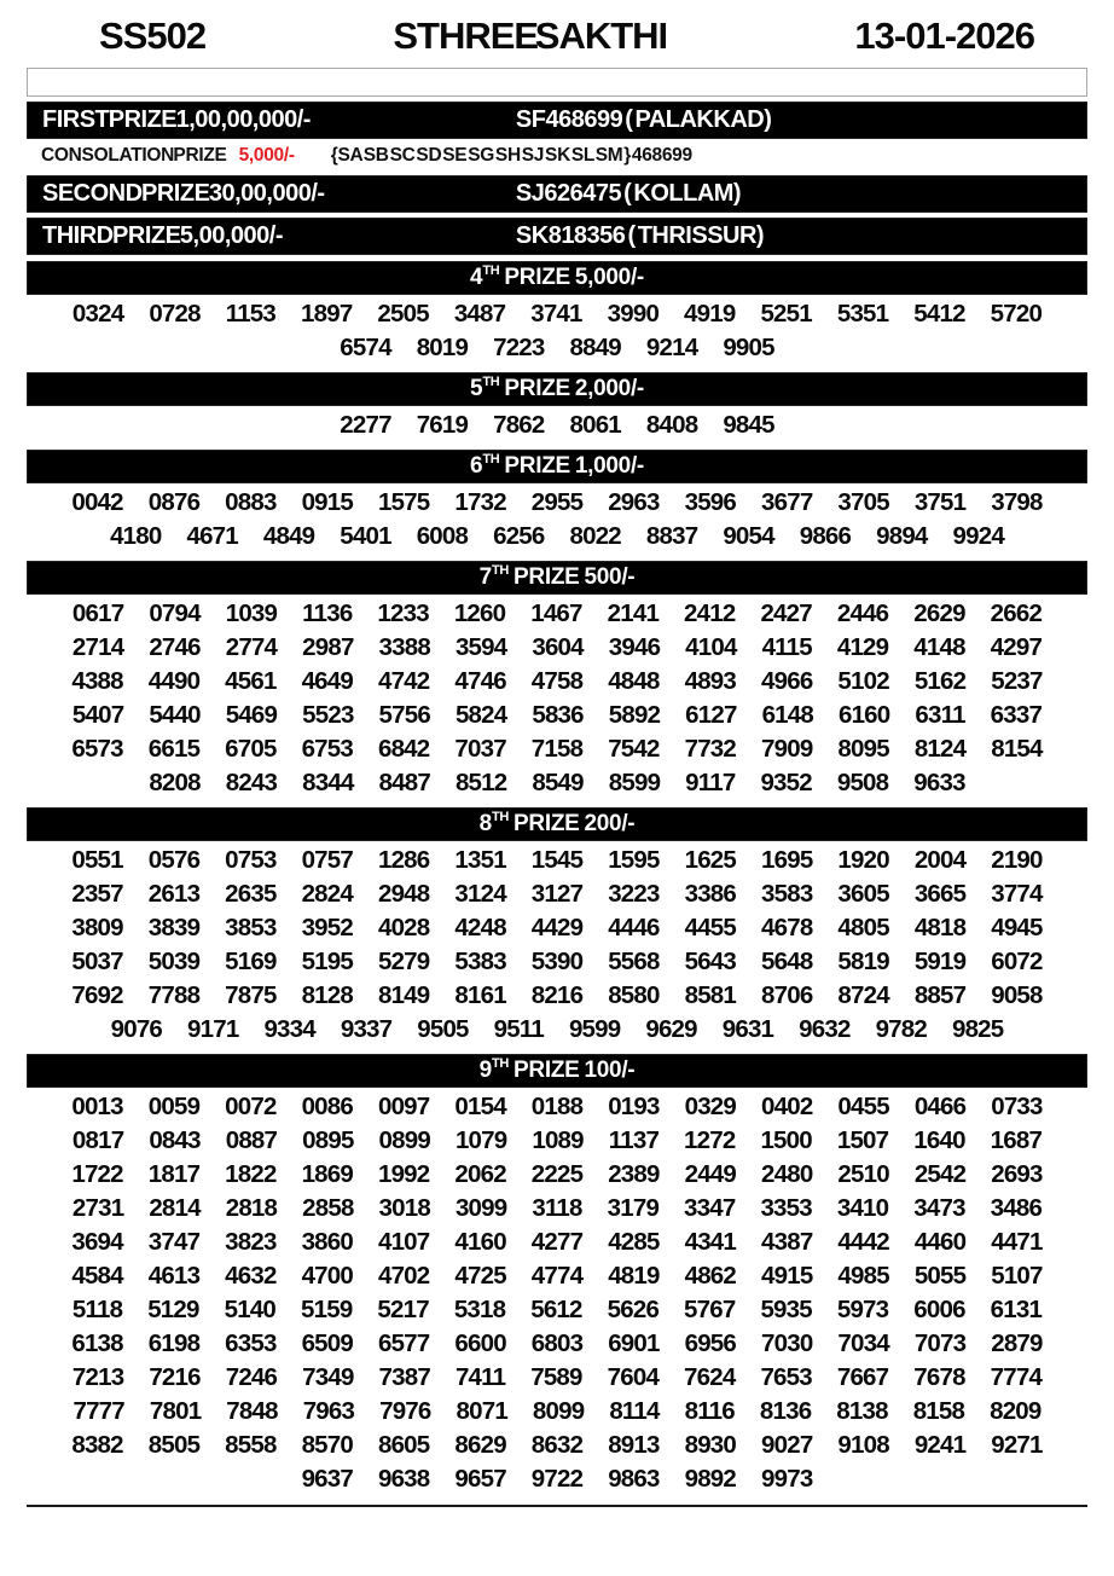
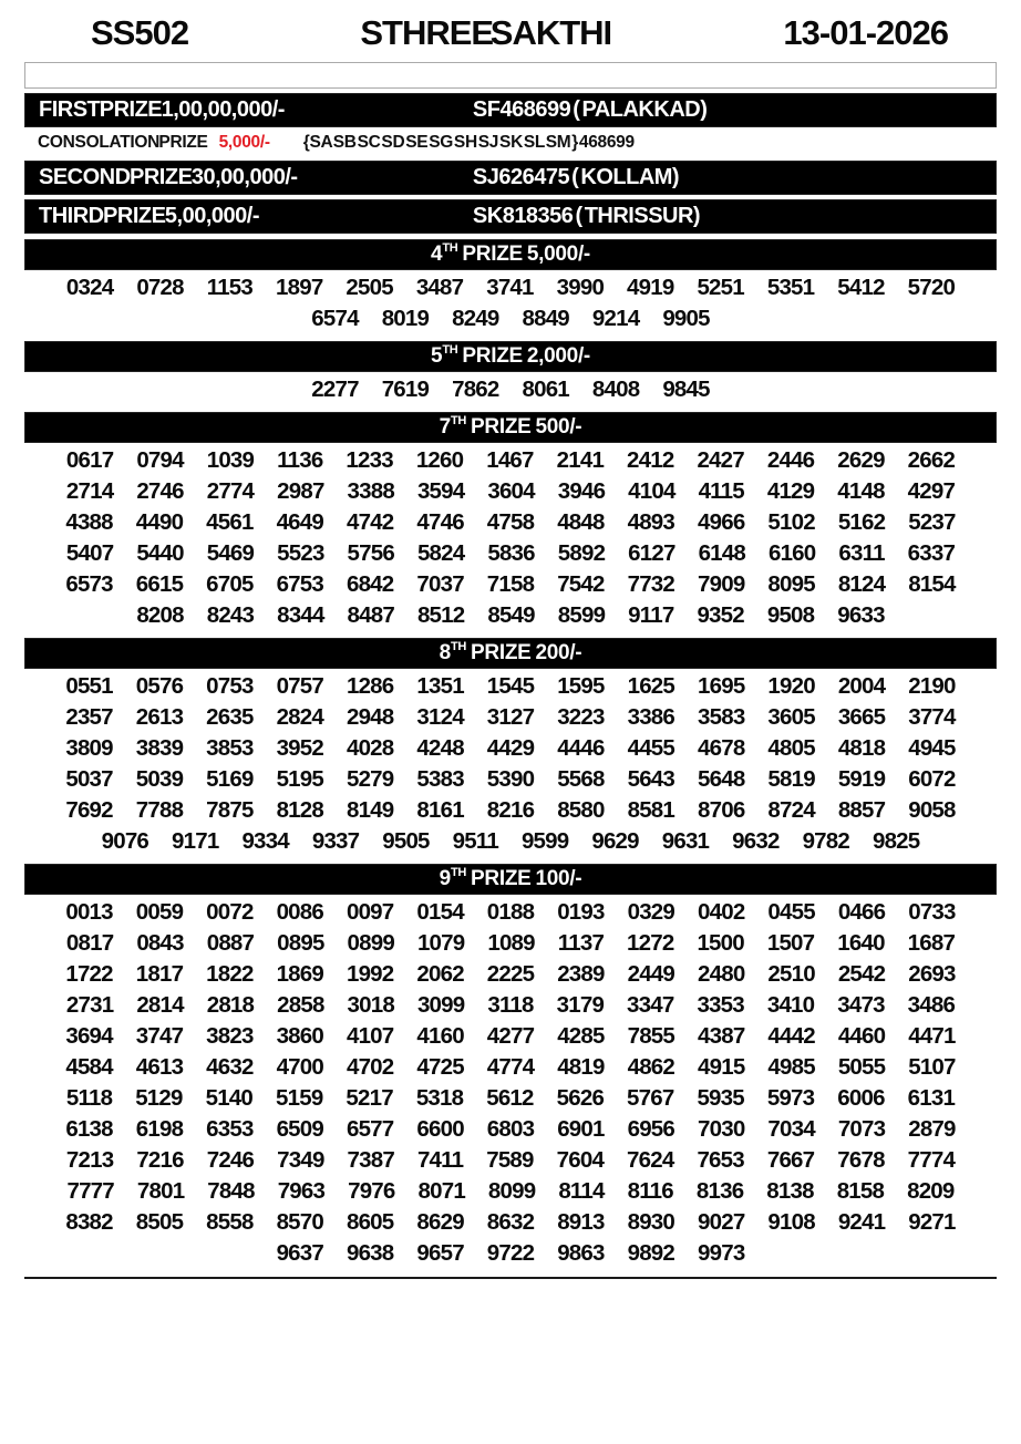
  SS502
  STHREE SAKTHI
  13-01-2026
  FIRST PRIZE 1,00,00,000/-
  SF468699 ( PALAKKAD)
  CONSOLATION PRIZE
  5,000/-
  {SA SB SC SD SE SG SH SJ SK SL SM } 468699
  SECOND PRIZE 30,00,000/-
  SJ626475 ( KOLLAM)
  THIRD PRIZE 5,00,000/-
  SK818356 ( THRISSUR)
  4TH PRIZE 5,000/-
  0324
  0728
  1153
  1897
  2505
  3487
  3741
  3990
  4919
  5251
  5351
  5412
  5720
  6574
  8019
- 7223
+ 8249
  8849
  9214
  9905
  5TH PRIZE 2,000/-
  2277
  7619
  7862
  8061
  8408
  9845
- 6TH PRIZE 1,000/-
- 0042
- 0876
- 0883
- 0915
- 1575
- 1732
- 2955
- 2963
- 3596
- 3677
- 3705
- 3751
- 3798
- 4180
- 4671
- 4849
- 5401
- 6008
- 6256
- 8022
- 8837
- 9054
- 9866
- 9894
- 9924
  7TH PRIZE 500/-
  0617
  0794
  1039
  1136
  1233
  1260
  1467
  2141
  2412
  2427
  2446
  2629
  2662
  2714
  2746
  2774
  2987
  3388
  3594
  3604
  3946
  4104
  4115
  4129
  4148
  4297
  4388
  4490
  4561
  4649
  4742
  4746
  4758
  4848
  4893
  4966
  5102
  5162
  5237
  5407
  5440
  5469
  5523
  5756
  5824
  5836
  5892
  6127
  6148
  6160
  6311
  6337
  6573
  6615
  6705
  6753
  6842
  7037
  7158
  7542
  7732
  7909
  8095
  8124
  8154
  8208
  8243
  8344
  8487
  8512
  8549
  8599
  9117
  9352
  9508
  9633
  8TH PRIZE 200/-
  0551
  0576
  0753
  0757
  1286
  1351
  1545
  1595
  1625
  1695
  1920
  2004
  2190
  2357
  2613
  2635
  2824
  2948
  3124
  3127
  3223
  3386
  3583
  3605
  3665
  3774
  3809
  3839
  3853
  3952
  4028
  4248
  4429
  4446
  4455
  4678
  4805
  4818
  4945
  5037
  5039
  5169
  5195
  5279
  5383
  5390
  5568
  5643
  5648
  5819
  5919
  6072
  7692
  7788
  7875
  8128
  8149
  8161
  8216
  8580
  8581
  8706
  8724
  8857
  9058
  9076
  9171
  9334
  9337
  9505
  9511
  9599
  9629
  9631
  9632
  9782
  9825
  9TH PRIZE 100/-
  0013
  0059
  0072
  0086
  0097
  0154
  0188
  0193
  0329
  0402
  0455
  0466
  0733
  0817
  0843
  0887
  0895
  0899
  1079
  1089
  1137
  1272
  1500
  1507
  1640
  1687
  1722
  1817
  1822
  1869
  1992
  2062
  2225
  2389
  2449
  2480
  2510
  2542
  2693
  2731
  2814
  2818
  2858
  3018
  3099
  3118
  3179
  3347
  3353
  3410
  3473
  3486
  3694
  3747
  3823
  3860
  4107
  4160
  4277
  4285
- 4341
+ 7855
  4387
  4442
  4460
  4471
  4584
  4613
  4632
  4700
  4702
  4725
  4774
  4819
  4862
  4915
  4985
  5055
  5107
  5118
  5129
  5140
  5159
  5217
  5318
  5612
  5626
  5767
  5935
  5973
  6006
  6131
  6138
  6198
  6353
  6509
  6577
  6600
  6803
  6901
  6956
  7030
  7034
  7073
  2879
  7213
  7216
  7246
  7349
  7387
  7411
  7589
  7604
  7624
  7653
  7667
  7678
  7774
  7777
  7801
  7848
  7963
  7976
  8071
  8099
  8114
  8116
  8136
  8138
  8158
  8209
  8382
  8505
  8558
  8570
  8605
  8629
  8632
  8913
  8930
  9027
  9108
  9241
  9271
  9637
  9638
  9657
  9722
  9863
  9892
  9973
